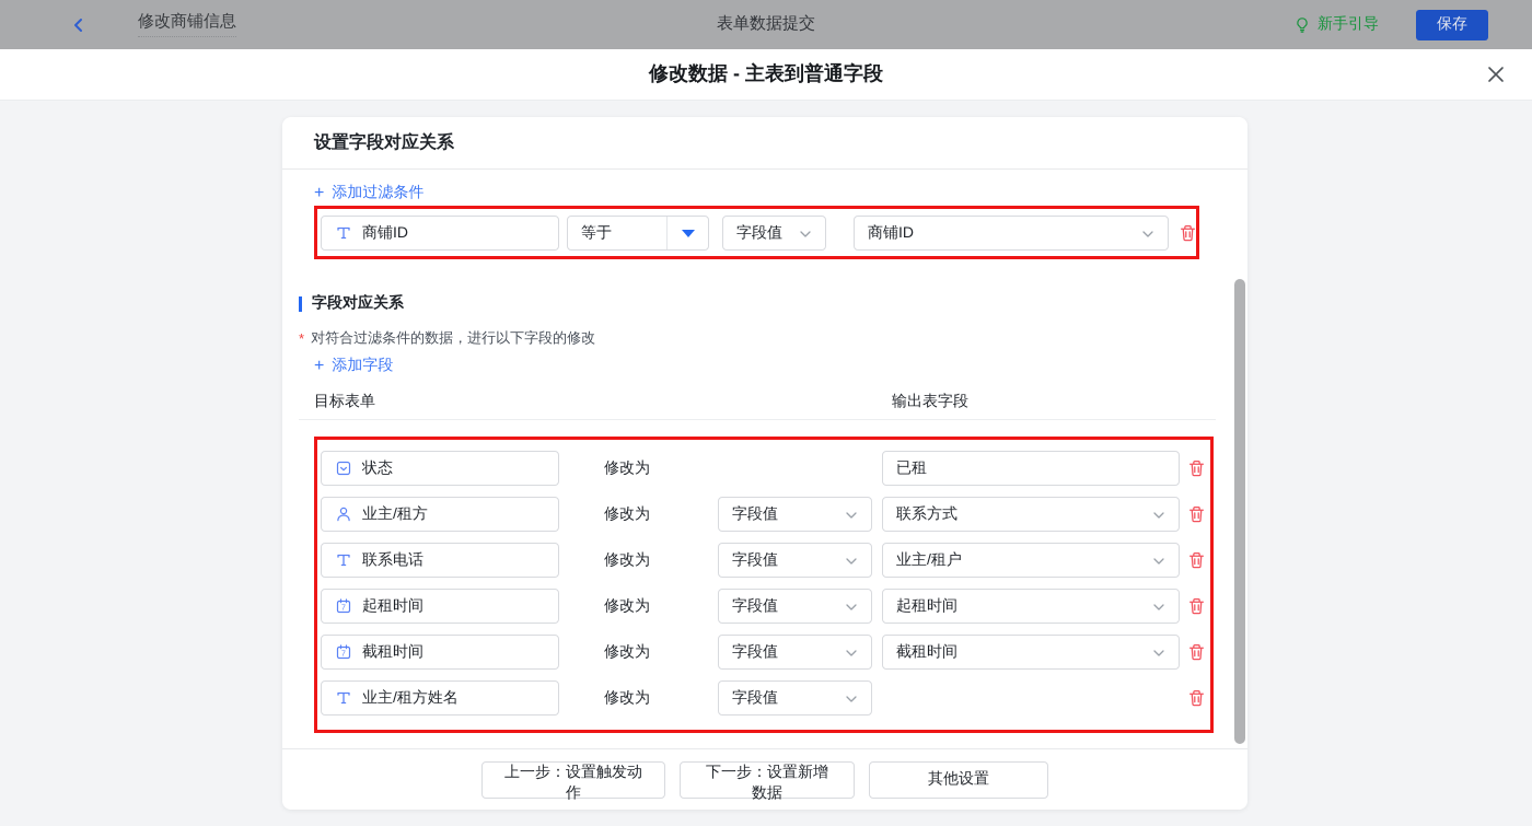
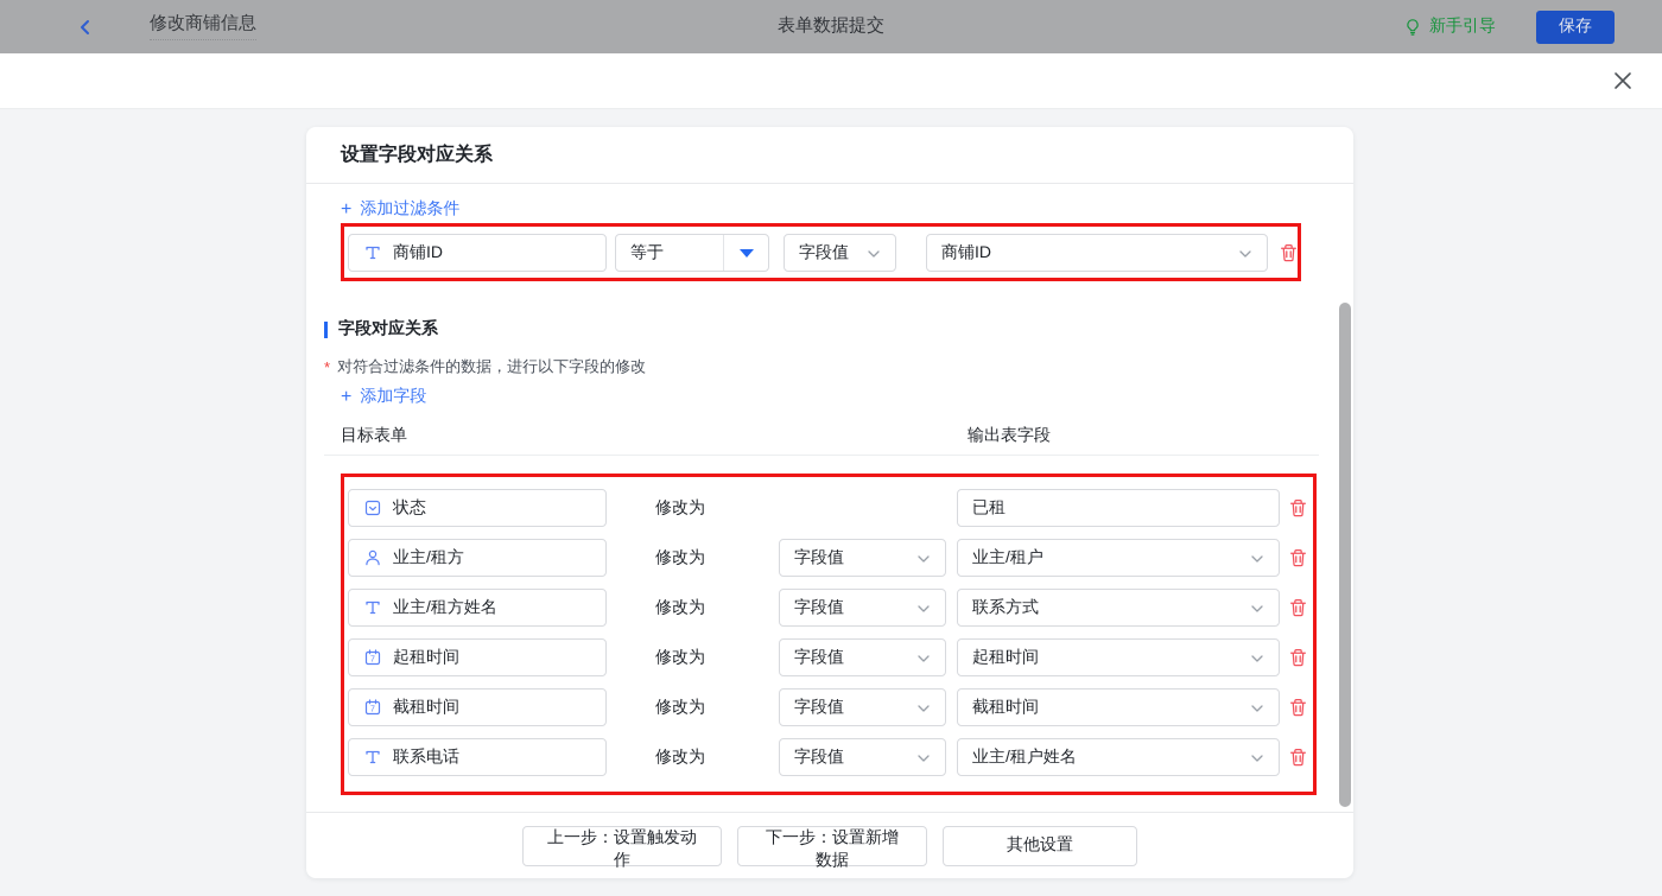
  修改商铺信息
  表单数据提交
  新手引导
  保存
- 修改数据 - 主表到普通字段
  设置字段对应关系
  +
  添加过滤条件
  商铺ID
  等于
  字段值
  商铺ID
  字段对应关系
  *
  对符合过滤条件的数据，进行以下字段的修改
  +
  添加字段
  目标表单
  输出表字段
  状态
  修改为
  已租
  业主/租方
  修改为
  字段值
- 联系方式
+ 业主/租户
- 联系电话
+ 业主/租方姓名
  修改为
  字段值
- 业主/租户
+ 联系方式
  起租时间
  修改为
  字段值
  起租时间
  截租时间
  修改为
  字段值
  截租时间
- 业主/租方姓名
+ 联系电话
  修改为
  字段值
+ 业主/租户姓名
  上一步：设置触发动作
  下一步：设置新增数据
  其他设置
